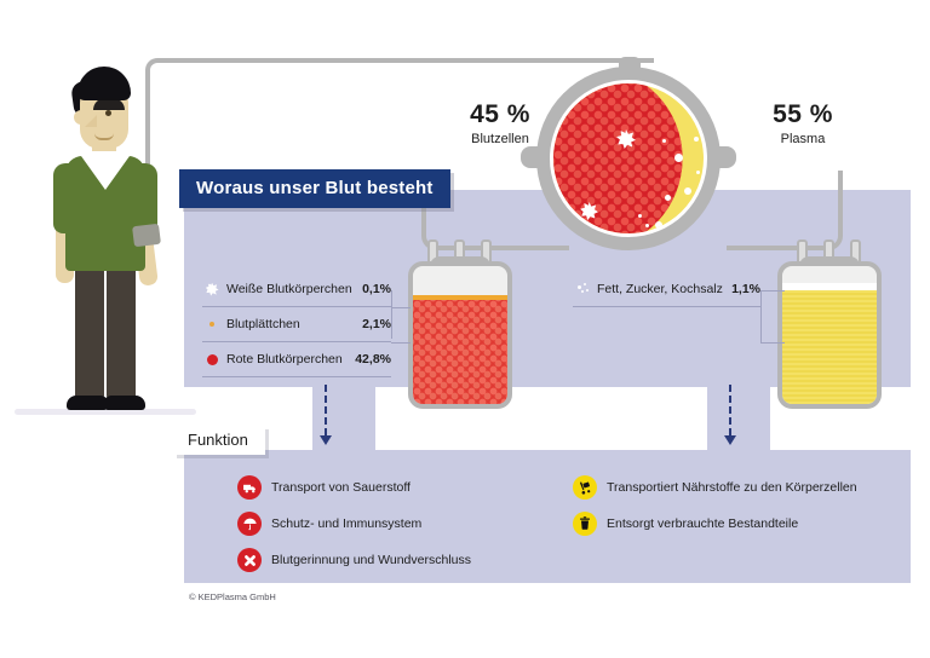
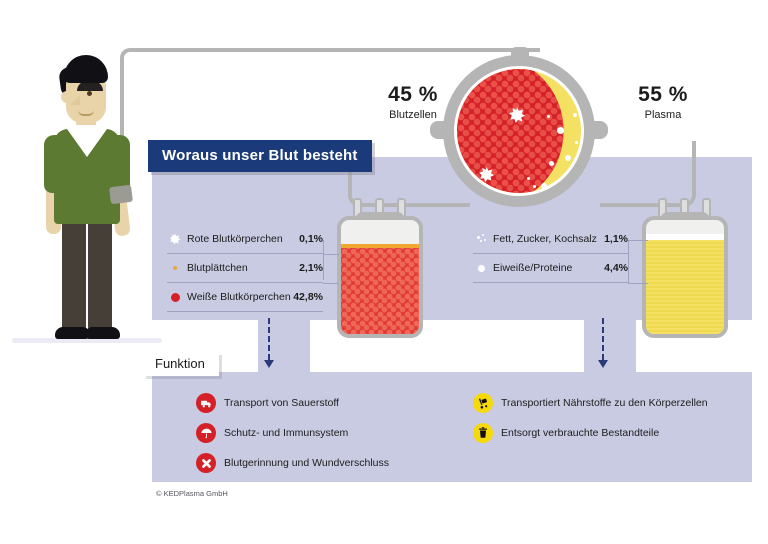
  45 %
  Blutzellen
  55 %
  Plasma
  Woraus unser Blut besteht
- Weiße Blutkörperchen
+ Rote Blutkörperchen
  0,1%
  Blutplättchen
  2,1%
- Rote Blutkörperchen
+ Weiße Blutkörperchen
  42,8%
  Fett, Zucker, Kochsalz
  1,1%
+ Eiweiße/Proteine
+ 4,4%
  Funktion
  Transport von Sauerstoff
  Schutz- und Immunsystem
  Blutgerinnung und Wundverschluss
  Transportiert Nährstoffe zu den Körperzellen
  Entsorgt verbrauchte Bestandteile
  © KEDPlasma GmbH
